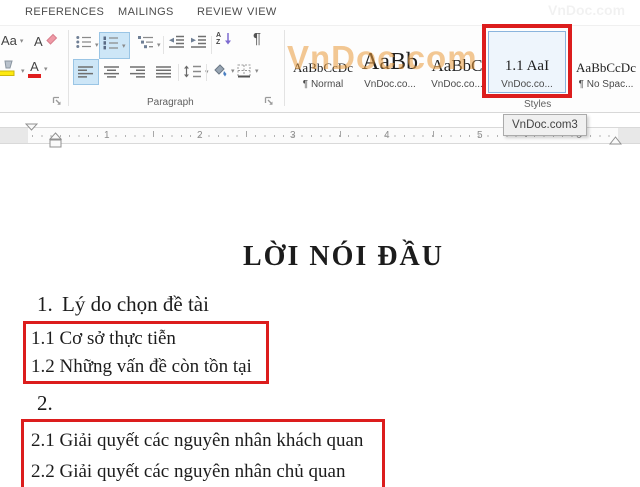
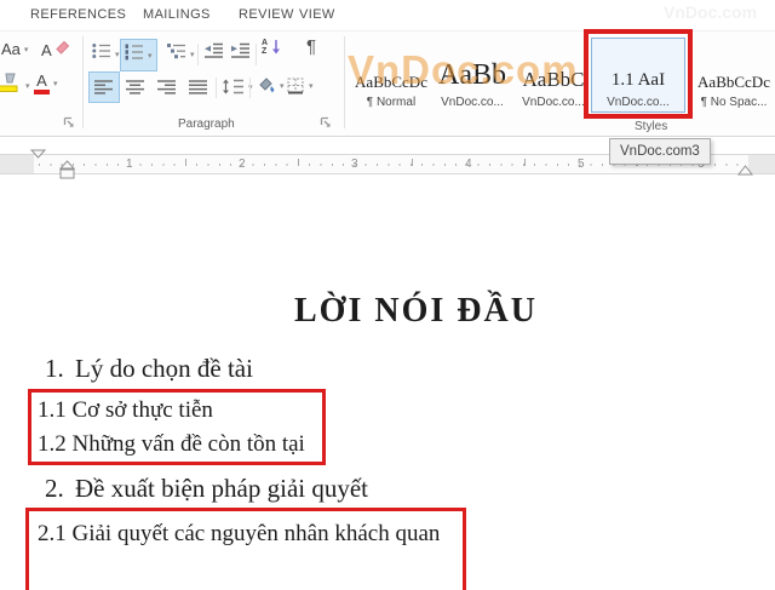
  REFERENCES
  MAILINGS
  REVIEW
  VIEW
  Aa
  A
  A
  ¶
  Paragraph
  AaBbCcDc
  ¶ Normal
  AaBb
  VnDoc.co...
  AaBbC
  VnDoc.co...
  1.1 AaI
  VnDoc.co...
  AaBbCcDc
  ¶ No Spac...
  Styles
  VnDoc.com
  1
  2
  3
  4
  5
  LỜI NÓI ĐẦU
  1.
  Lý do chọn đề tài
  1.1 Cơ sở thực tiễn
  1.2 Những vấn đề còn tồn tại
  2.
+ Đề xuất biện pháp giải quyết
  2.1 Giải quyết các nguyên nhân khách quan
- 2.2 Giải quyết các nguyên nhân chủ quan
  VnDoc.com3
